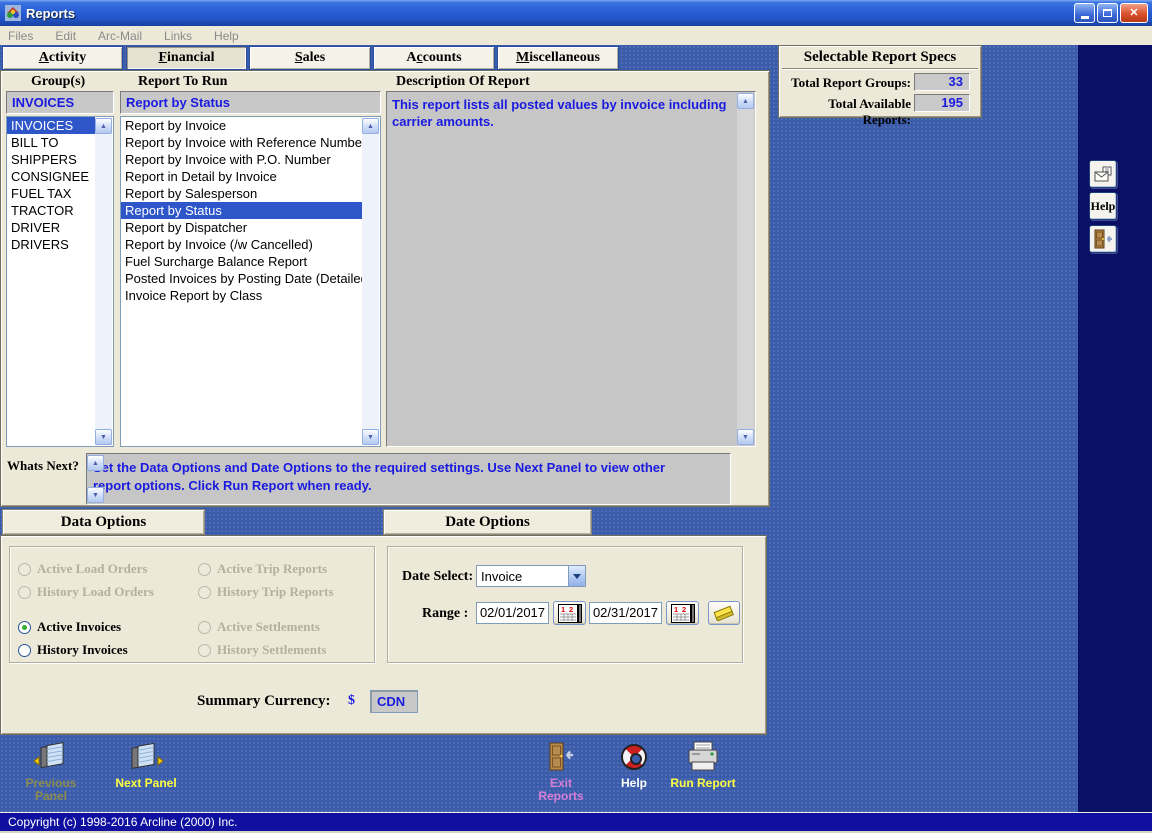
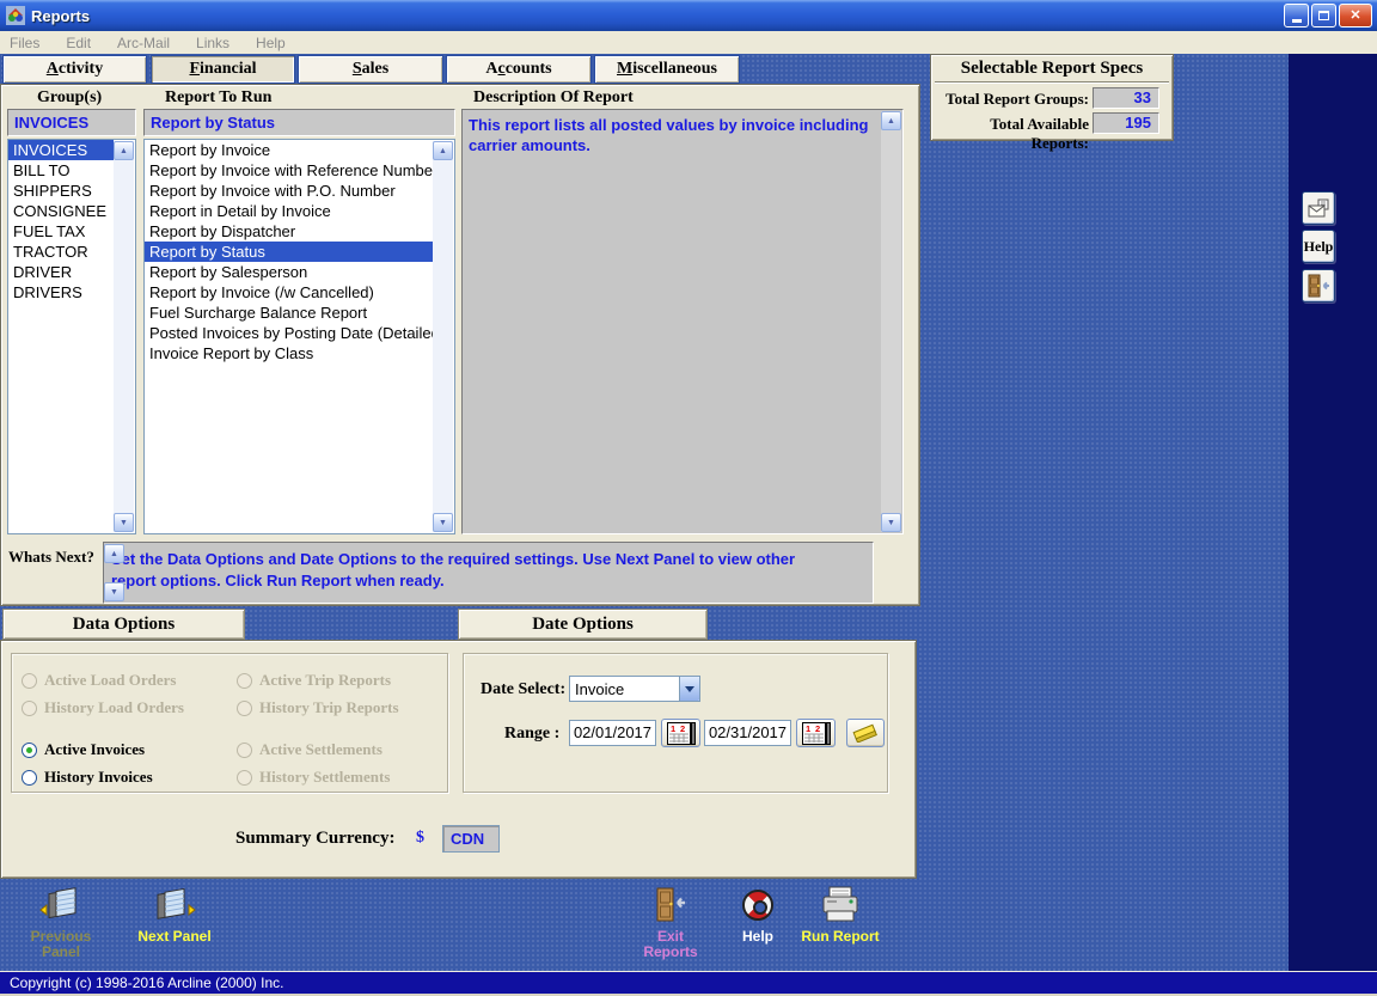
  Reports
  ✕
  Files
  Edit
  Arc-Mail
  Links
  Help
  Activity
  Financial
  Sales
  Accounts
  Miscellaneous
  Selectable Report Specs
  Total Report Groups:
  33
  Total Available Reports:
  195
  Help
  Group(s)
  Report To Run
  Description Of Report
  INVOICES
  Report by Status
  INVOICES
  BILL TO
  SHIPPERS
  CONSIGNEE
  FUEL TAX
  TRACTOR
  DRIVER
  DRIVERS
  Report by Invoice
  Report by Invoice with Reference Numbe
  Report by Invoice with P.O. Number
  Report in Detail by Invoice
- Report by Salesperson
+ Report by Dispatcher
  Report by Status
- Report by Dispatcher
+ Report by Salesperson
  Report by Invoice (/w Cancelled)
  Fuel Surcharge Balance Report
  Posted Invoices by Posting Date (Detaile
  Invoice Report by Class
  This report lists all posted values by invoice including carrier amounts.
  Whats Next?
  et the Data Options and Date Options to the required settings. Use Next Panel to view other report options. Click Run Report when ready.
  Data Options
  Date Options
  Active Load Orders
  History Load Orders
  Active Invoices
  History Invoices
  Active Trip Reports
  History Trip Reports
  Active Settlements
  History Settlements
  Date Select:
  Invoice
  Range :
  02/01/2017
  1
  2
  02/31/2017
  1
  2
  Summary Currency:
  $
  CDN
  Previous Panel
  Next Panel
  Exit Reports
  Help
  Run Report
  Copyright (c) 1998-2016 Arcline (2000) Inc.
